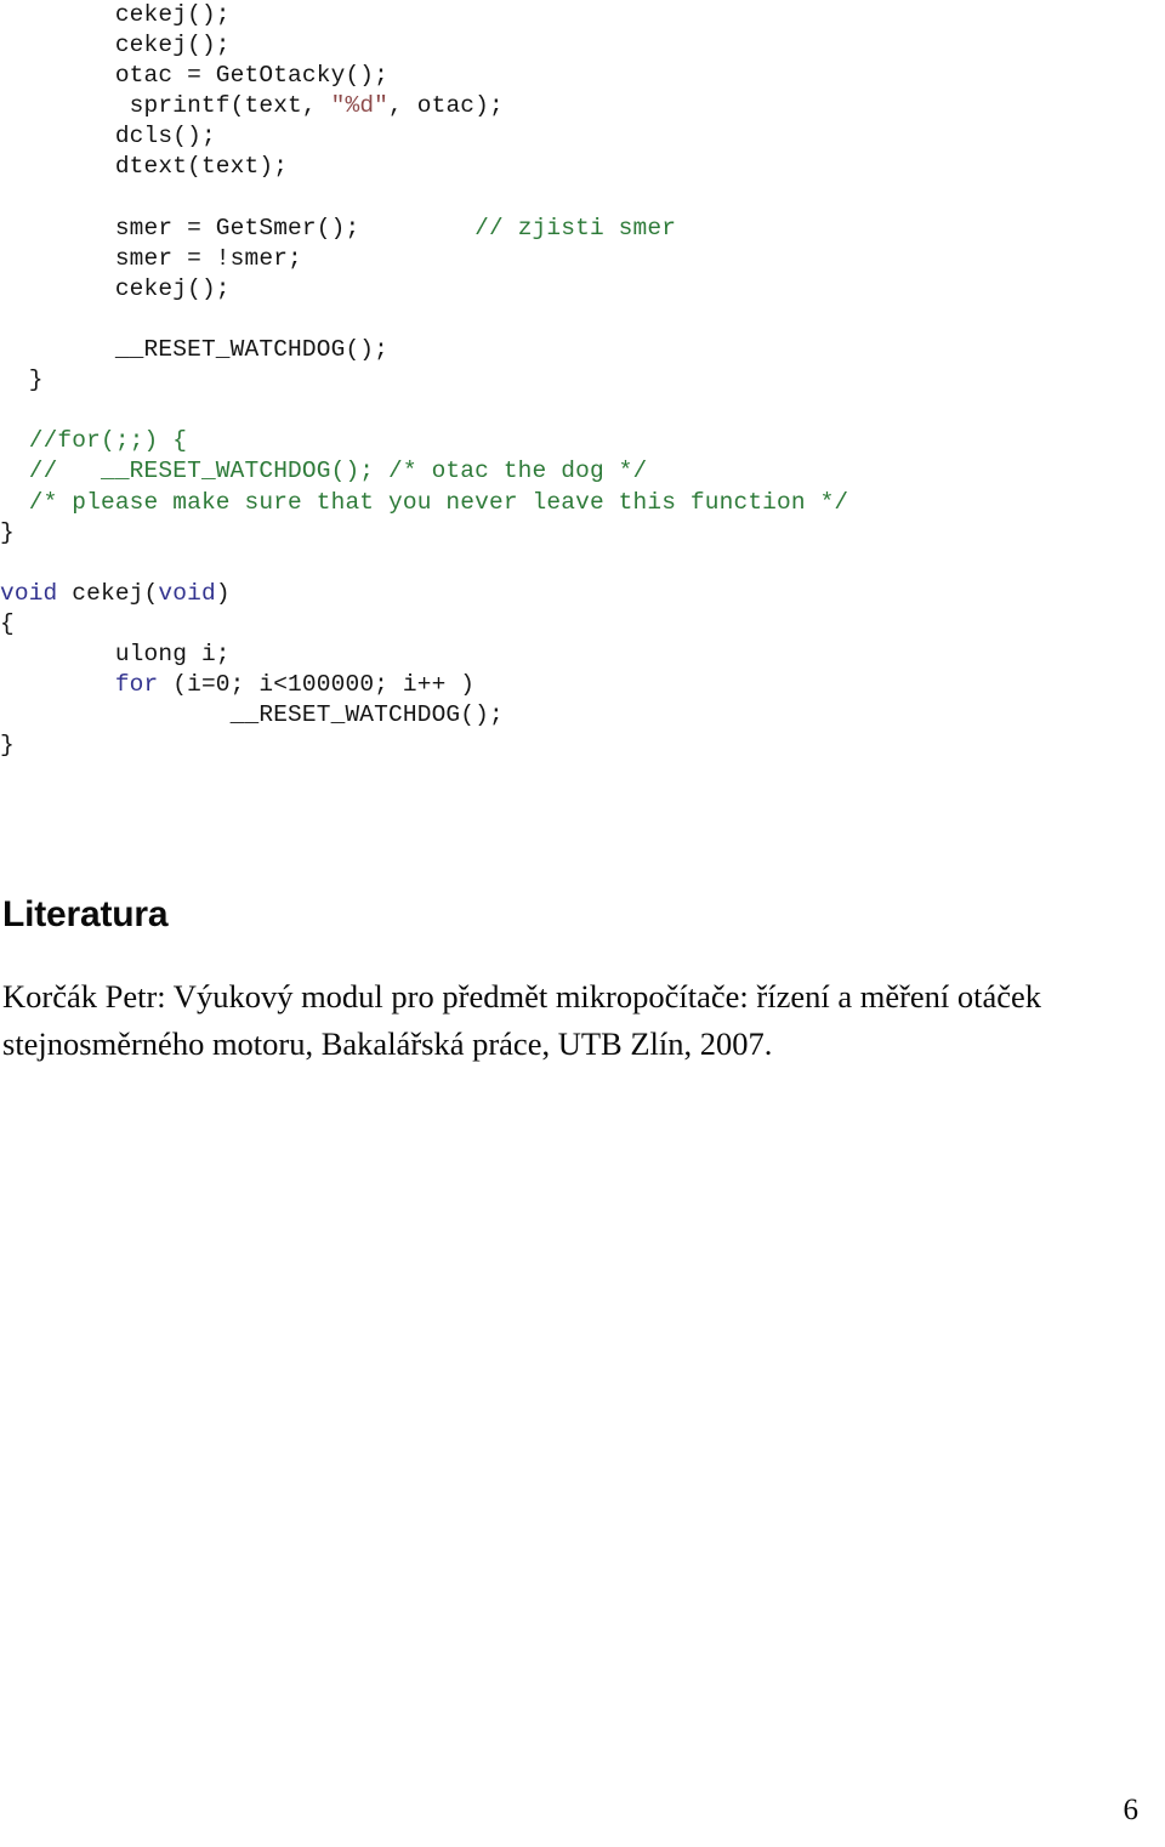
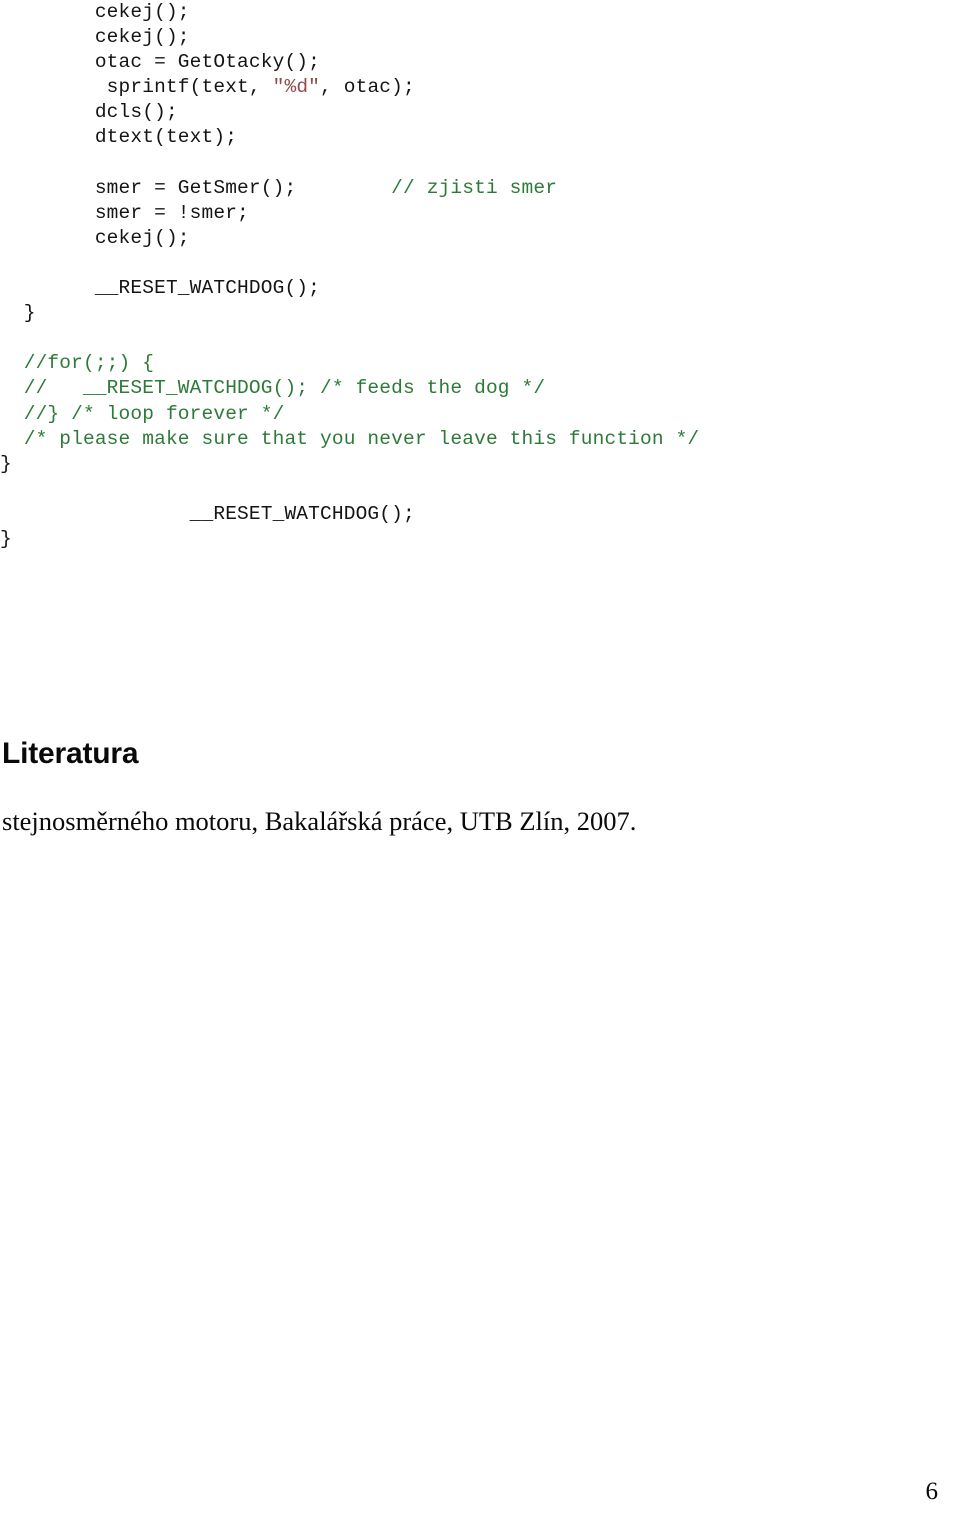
  cekej();
  cekej();
  otac = GetOtacky();
  sprintf(text, "%d", otac);
  dcls();
  dtext(text);
  smer = GetSmer(); // zjisti smer
  smer = !smer;
  cekej();
  __RESET_WATCHDOG();
  }
  //for(;;) {
- // __RESET_WATCHDOG(); /* otac the dog */
+ // __RESET_WATCHDOG(); /* feeds the dog */
+ //} /* loop forever */
  /* please make sure that you never leave this function */
  }
- void cekej(void)
- {
- ulong i;
- for (i=0; i<100000; i++ )
  __RESET_WATCHDOG();
  }
  Literatura
- Korčák Petr: Výukový modul pro předmět mikropočítače: řízení a měření otáček
  stejnosměrného motoru, Bakalářská práce, UTB Zlín, 2007.
  6
